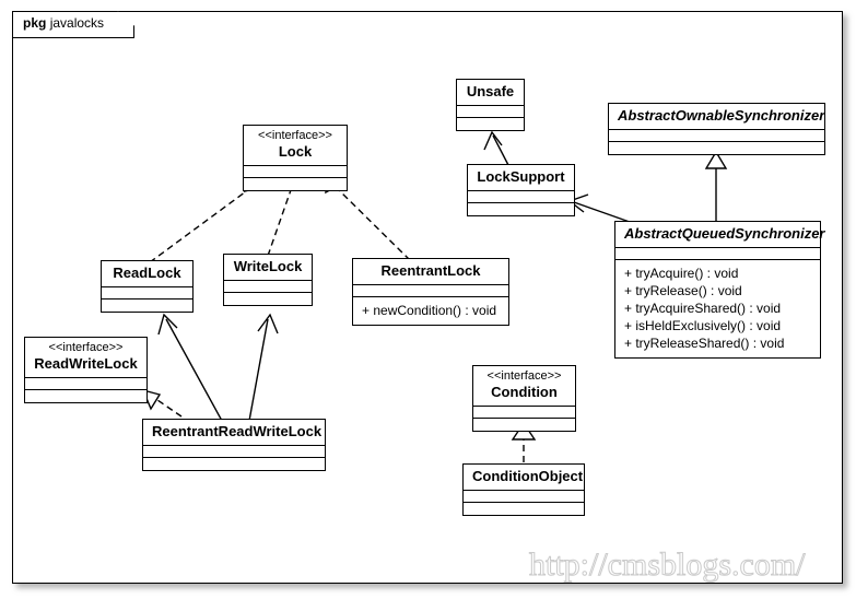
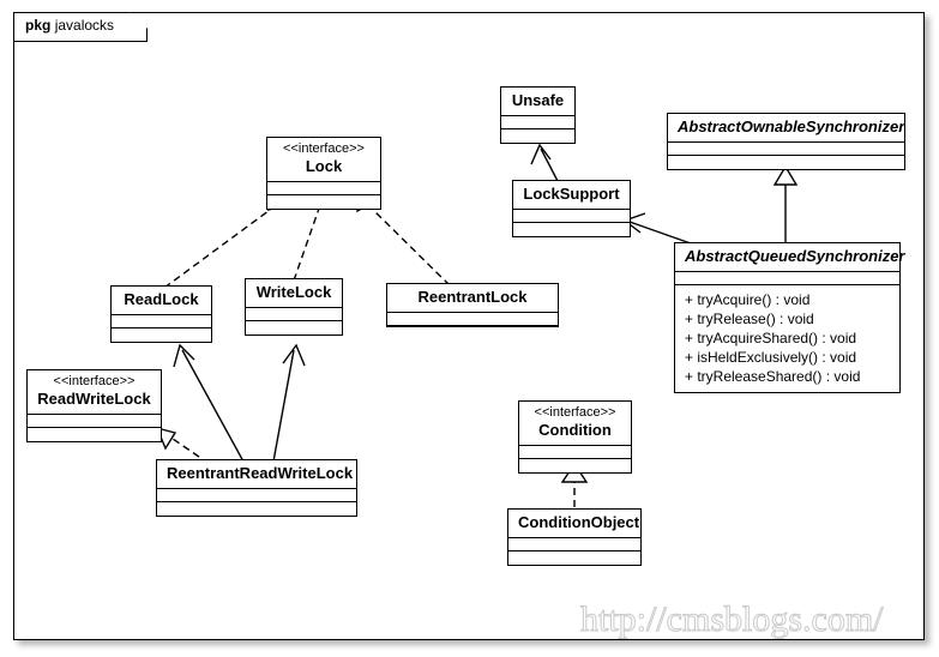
  pkg javalocks
  <<interface>>
  Lock
  Unsafe
  LockSupport
  AbstractOwnableSynchronizer
  AbstractQueuedSynchronizer
  + tryAcquire() : void
  + tryRelease() : void
  + tryAcquireShared() : void
  + isHeldExclusively() : void
  + tryReleaseShared() : void
  ReadLock
  WriteLock
  ReentrantLock
- + newCondition() : void
  <<interface>>
  ReadWriteLock
  ReentrantReadWriteLock
  <<interface>>
  Condition
  ConditionObject
  http://cmsblogs.com/
